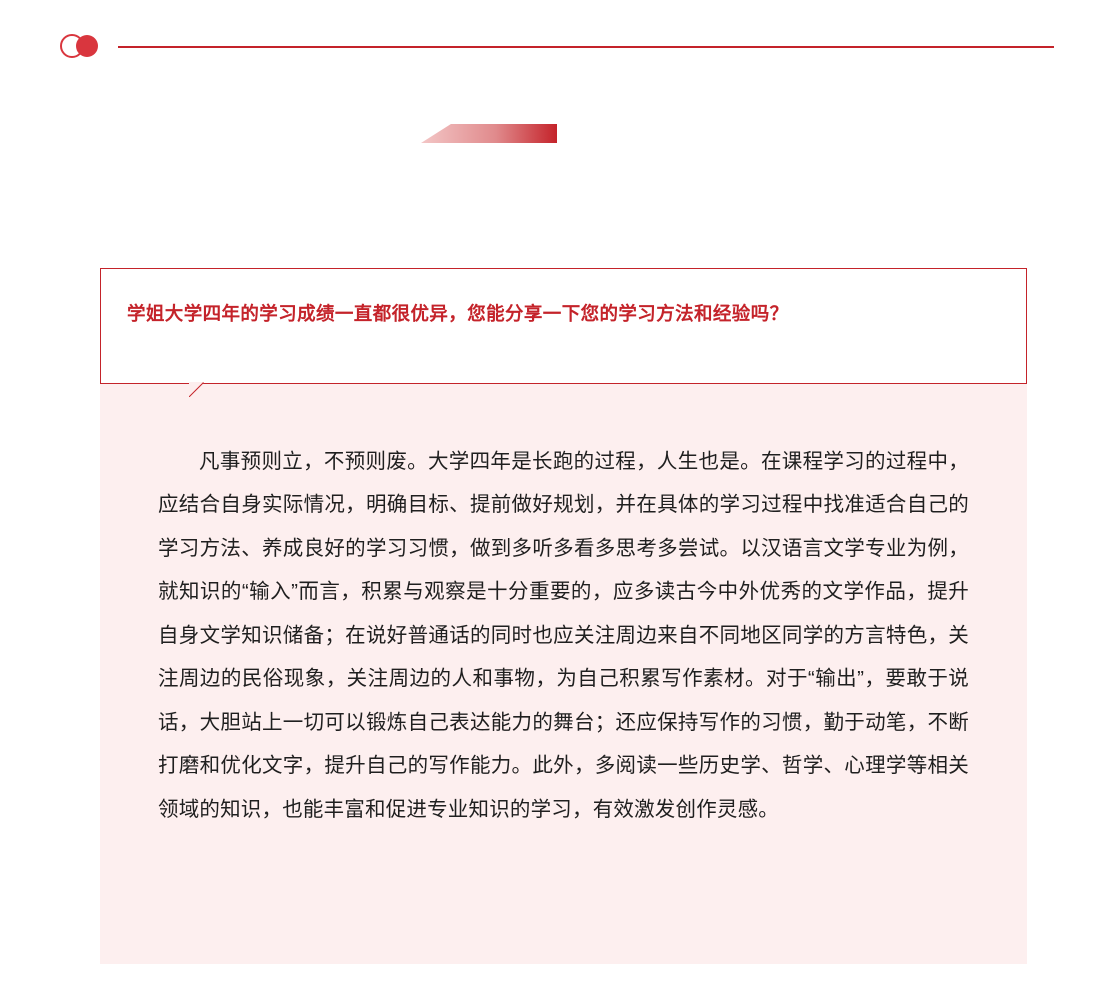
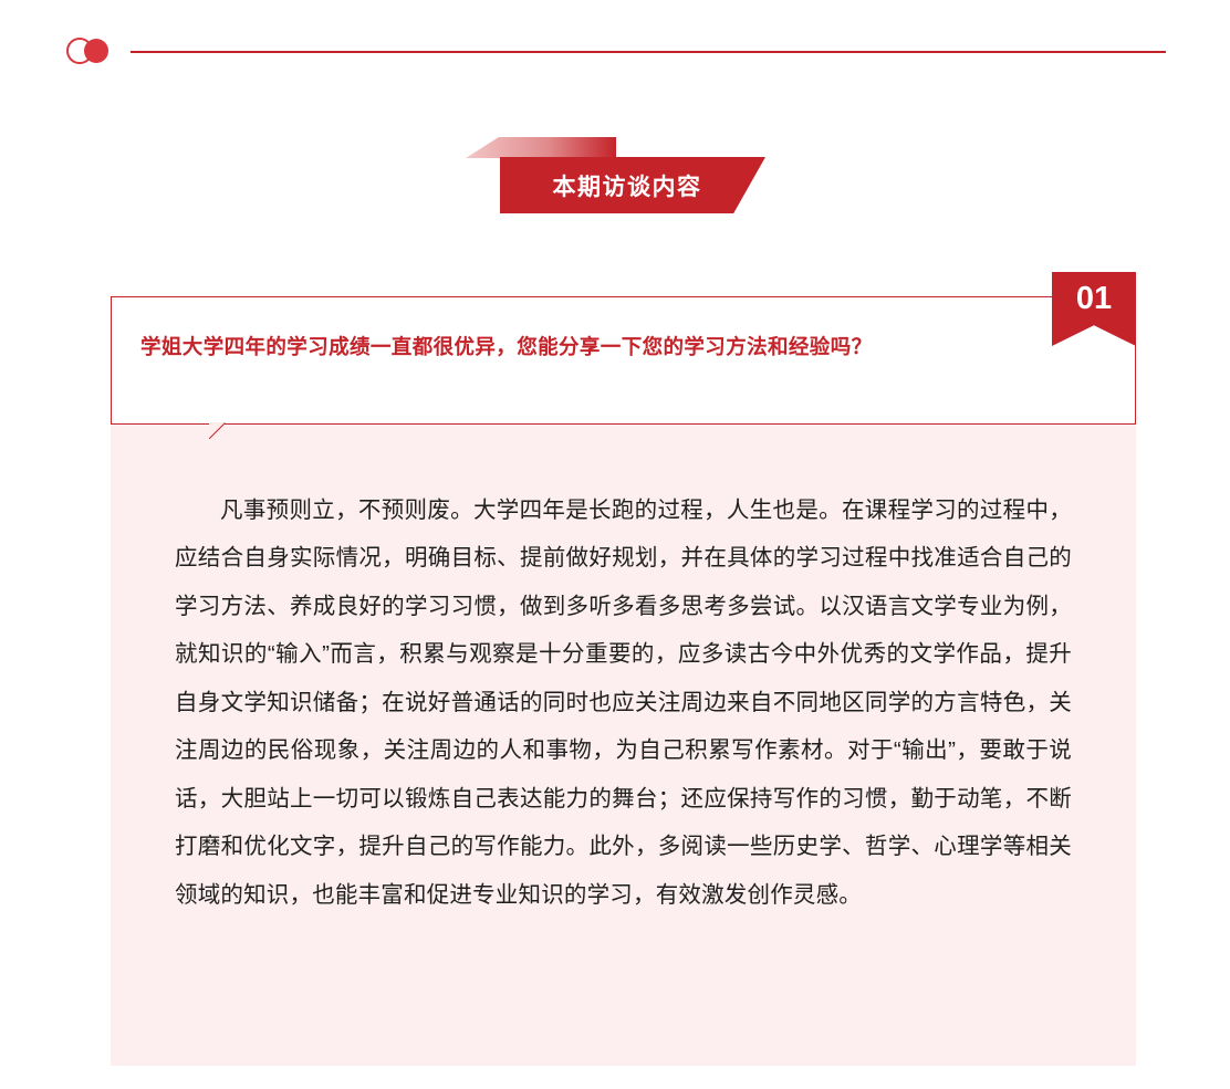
+ 本期访谈内容
+ 01
  学姐大学四年的学习成绩一直都很优异，您能分享一下您的学习方法和经验吗？
  凡事预则立，不预则废。大学四年是长跑的过程，人生也是。在课程学习的过程中，应结合自身实际情况，明确目标、提前做好规划，并在具体的学习过程中找准适合自己的学习方法、养成良好的学习习惯，做到多听多看多思考多尝试。以汉语言文学专业为例，就知识的“输入”而言，积累与观察是十分重要的，应多读古今中外优秀的文学作品，提升自身文学知识储备；在说好普通话的同时也应关注周边来自不同地区同学的方言特色，关注周边的民俗现象，关注周边的人和事物，为自己积累写作素材。对于“输出”，要敢于说话，大胆站上一切可以锻炼自己表达能力的舞台；还应保持写作的习惯，勤于动笔，不断打磨和优化文字，提升自己的写作能力。此外，多阅读一些历史学、哲学、心理学等相关领域的知识，也能丰富和促进专业知识的学习，有效激发创作灵感。
